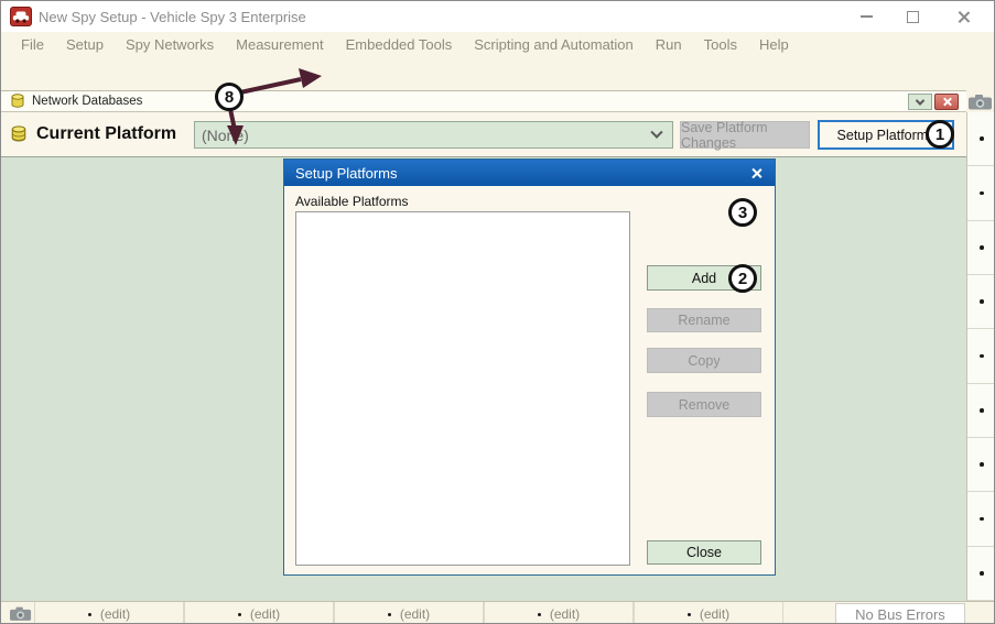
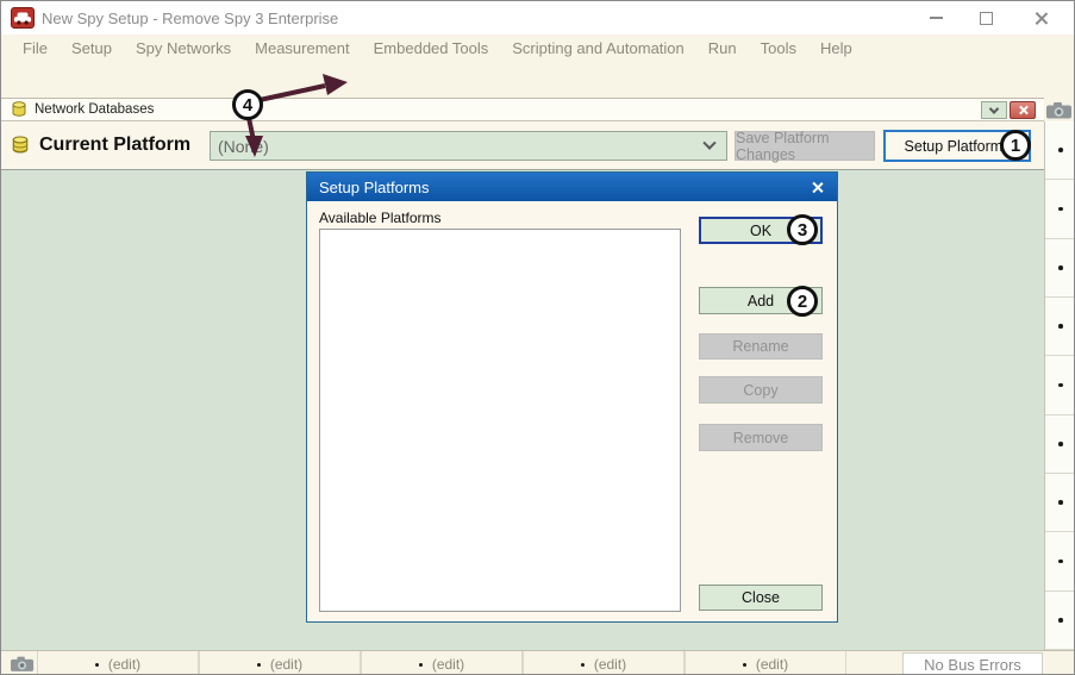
- New Spy Setup - Vehicle Spy 3 Enterprise
+ New Spy Setup - Remove Spy 3 Enterprise
  File
  Setup
  Spy Networks
  Measurement
  Embedded Tools
  Scripting and Automation
  Run
  Tools
  Help
  Network Databases
  Current Platform
  (Non)
  Save Platform Changes
  Setup Platform
  Setup Platforms
  Available Platforms
+ OK
  Add
  Rename
  Copy
  Remove
  Close
  (edit)
  (edit)
  (edit)
  (edit)
  (edit)
  No Bus Errors
  1
  2
  3
- 8
+ 4
